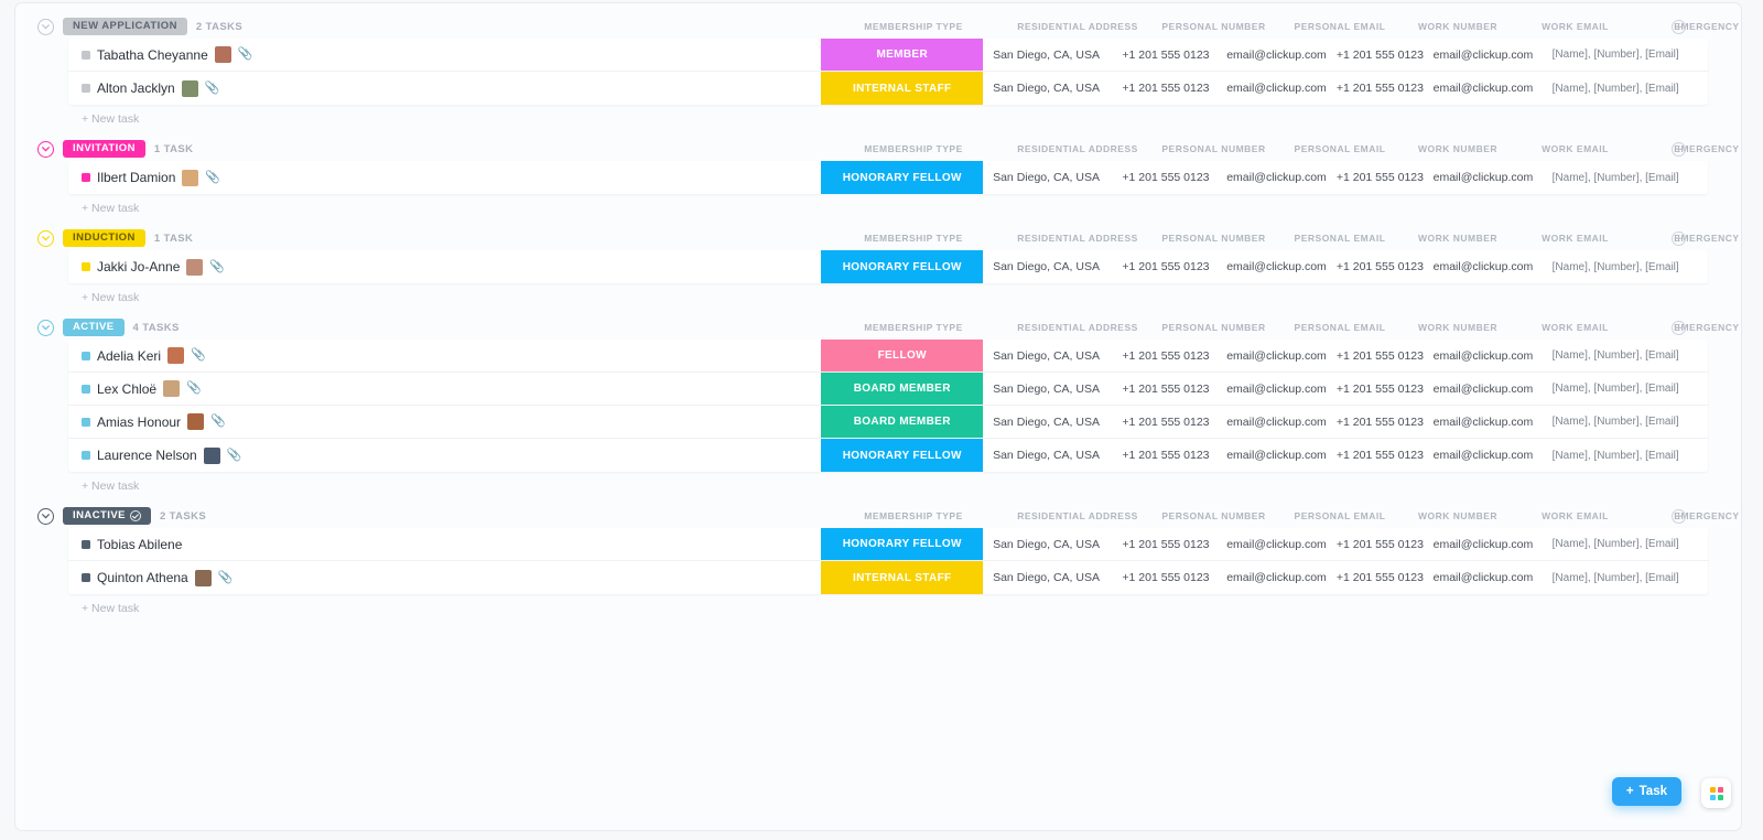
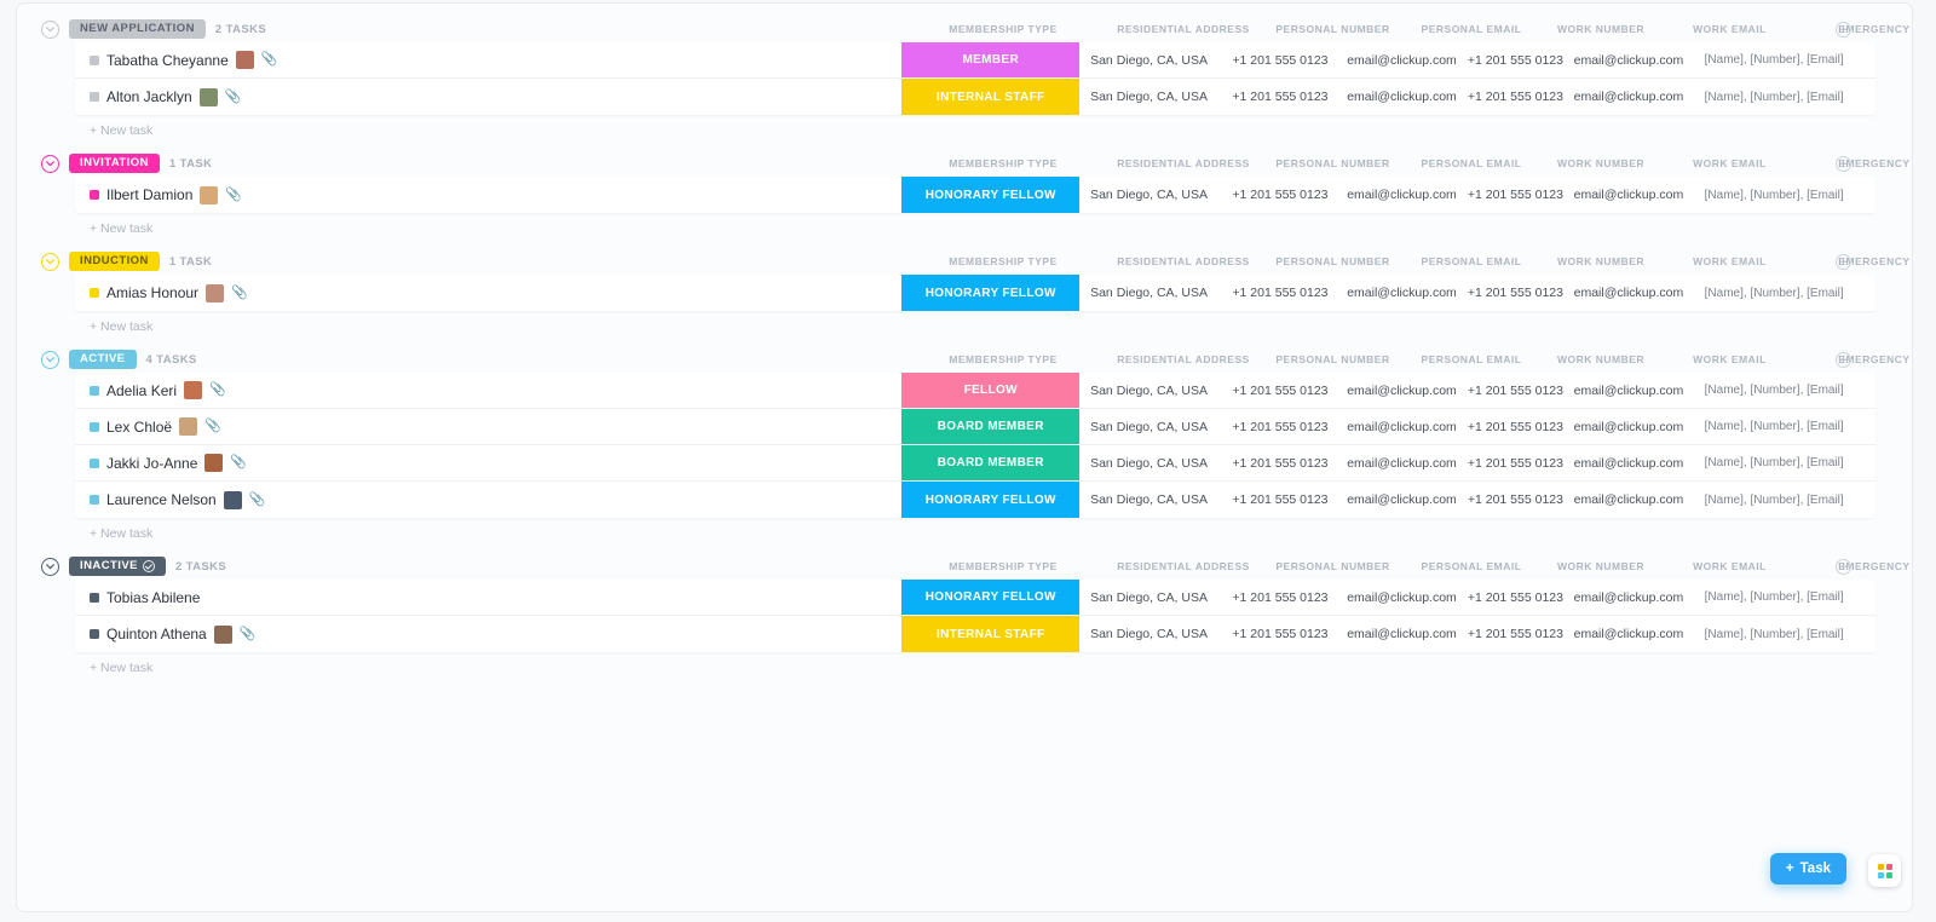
  NEW APPLICATION
  2 TASKS
  MEMBERSHIP TYPE
  RESIDENTIAL ADDRESS
  PERSONAL NUMBER
  PERSONAL EMAIL
  WORK NUMBER
  WORK EMAIL
  Tabatha Cheyanne
  📎
  MEMBER
  San Diego, CA, USA
  +1 201 555 0123
  email@clickup.com
  +1 201 555 0123
  email@clickup.com
  [Name], [Number], [Email]
  Alton Jacklyn
  📎
  INTERNAL STAFF
  San Diego, CA, USA
  +1 201 555 0123
  email@clickup.com
  +1 201 555 0123
  email@clickup.com
  [Name], [Number], [Email]
  + New task
  INVITATION
  1 TASK
  MEMBERSHIP TYPE
  RESIDENTIAL ADDRESS
  PERSONAL NUMBER
  PERSONAL EMAIL
  WORK NUMBER
  WORK EMAIL
  Ilbert Damion
  📎
  HONORARY FELLOW
  San Diego, CA, USA
  +1 201 555 0123
  email@clickup.com
  +1 201 555 0123
  email@clickup.com
  [Name], [Number], [Email]
  + New task
  INDUCTION
  1 TASK
  MEMBERSHIP TYPE
  RESIDENTIAL ADDRESS
  PERSONAL NUMBER
  PERSONAL EMAIL
  WORK NUMBER
  WORK EMAIL
- Jakki Jo-Anne
+ Amias Honour
  📎
  HONORARY FELLOW
  San Diego, CA, USA
  +1 201 555 0123
  email@clickup.com
  +1 201 555 0123
  email@clickup.com
  [Name], [Number], [Email]
  + New task
  ACTIVE
  4 TASKS
  MEMBERSHIP TYPE
  RESIDENTIAL ADDRESS
  PERSONAL NUMBER
  PERSONAL EMAIL
  WORK NUMBER
  WORK EMAIL
  Adelia Keri
  📎
  FELLOW
  San Diego, CA, USA
  +1 201 555 0123
  email@clickup.com
  +1 201 555 0123
  email@clickup.com
  [Name], [Number], [Email]
  Lex Chloë
  📎
  BOARD MEMBER
  San Diego, CA, USA
  +1 201 555 0123
  email@clickup.com
  +1 201 555 0123
  email@clickup.com
  [Name], [Number], [Email]
- Amias Honour
+ Jakki Jo-Anne
  📎
  BOARD MEMBER
  San Diego, CA, USA
  +1 201 555 0123
  email@clickup.com
  +1 201 555 0123
  email@clickup.com
  [Name], [Number], [Email]
  Laurence Nelson
  📎
  HONORARY FELLOW
  San Diego, CA, USA
  +1 201 555 0123
  email@clickup.com
  +1 201 555 0123
  email@clickup.com
  [Name], [Number], [Email]
  + New task
  INACTIVE
  2 TASKS
  MEMBERSHIP TYPE
  RESIDENTIAL ADDRESS
  PERSONAL NUMBER
  PERSONAL EMAIL
  WORK NUMBER
  WORK EMAIL
  Tobias Abilene
  HONORARY FELLOW
  San Diego, CA, USA
  +1 201 555 0123
  email@clickup.com
  +1 201 555 0123
  email@clickup.com
  [Name], [Number], [Email]
  Quinton Athena
  📎
  INTERNAL STAFF
  San Diego, CA, USA
  +1 201 555 0123
  email@clickup.com
  +1 201 555 0123
  email@clickup.com
  [Name], [Number], [Email]
  + New task
  +
  Task
